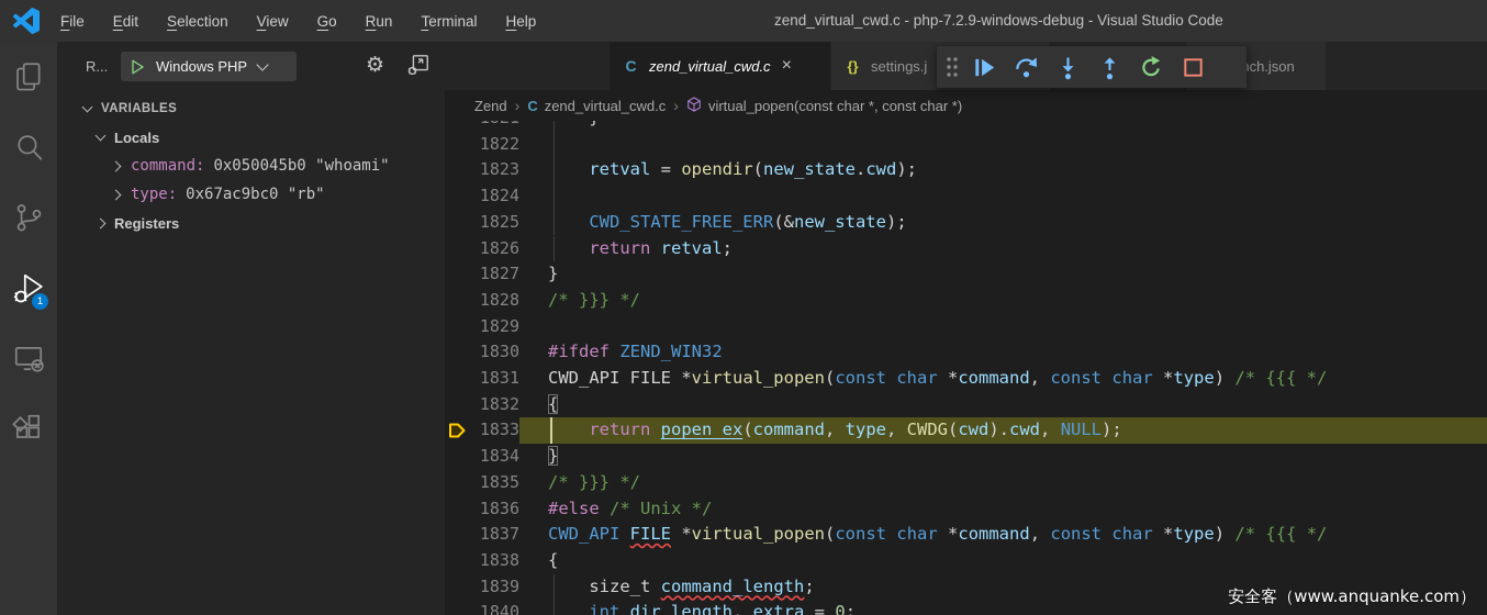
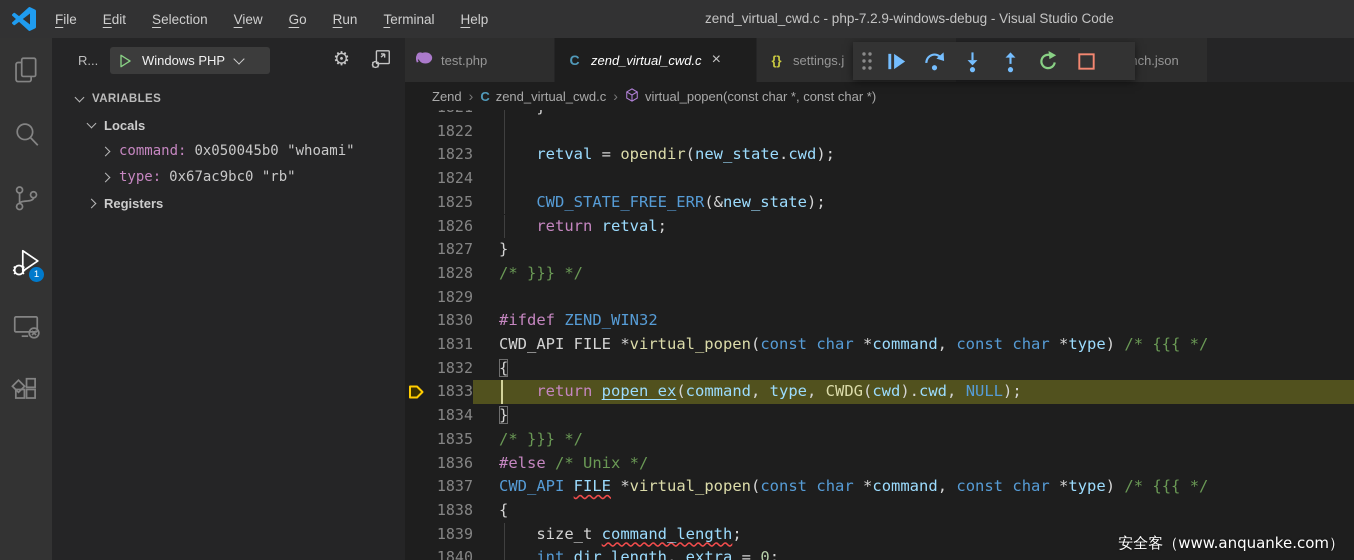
  File
  Edit
  Selection
  View
  Go
  Run
  Terminal
  Help
  zend_virtual_cwd.c - php-7.2.9-windows-debug - Visual Studio Code
  1
  R...
  Windows PHP
  ⚙
  VARIABLES
  Locals
  command:
  0x050045b0 "whoami"
  type:
  0x67ac9bc0 "rb"
  Registers
  1822
  1823
  retval = opendir(new_state.cwd);
  1824
  1825
  CWD_STATE_FREE_ERR(&new_state);
  1826
  return retval;
  1827
  }
  1828
  /* }}} */
  1829
  1830
  #ifdef ZEND_WIN32
  1831
  CWD_API FILE *virtual_popen(const char *command, const char *type) /* {{{ */
  1832
  {
  1833
  return popen_ex(command, type, CWDG(cwd).cwd, NULL);
  1834
  }
  1835
  /* }}} */
  1836
  #else /* Unix */
  1837
  CWD_API FILE *virtual_popen(const char *command, const char *type) /* {{{ */
  1838
  {
  1839
  size_t command_length;
  1840
  int dir_length, extra = 0;
+ test.php
  C
  zend_virtual_cwd.c
  ×
  {}
  settings.j
  Zend
  ›
  C
  zend_virtual_cwd.c
  ›
  virtual_popen(const char *, const char *)
  安全客（www.anquanke.com）
